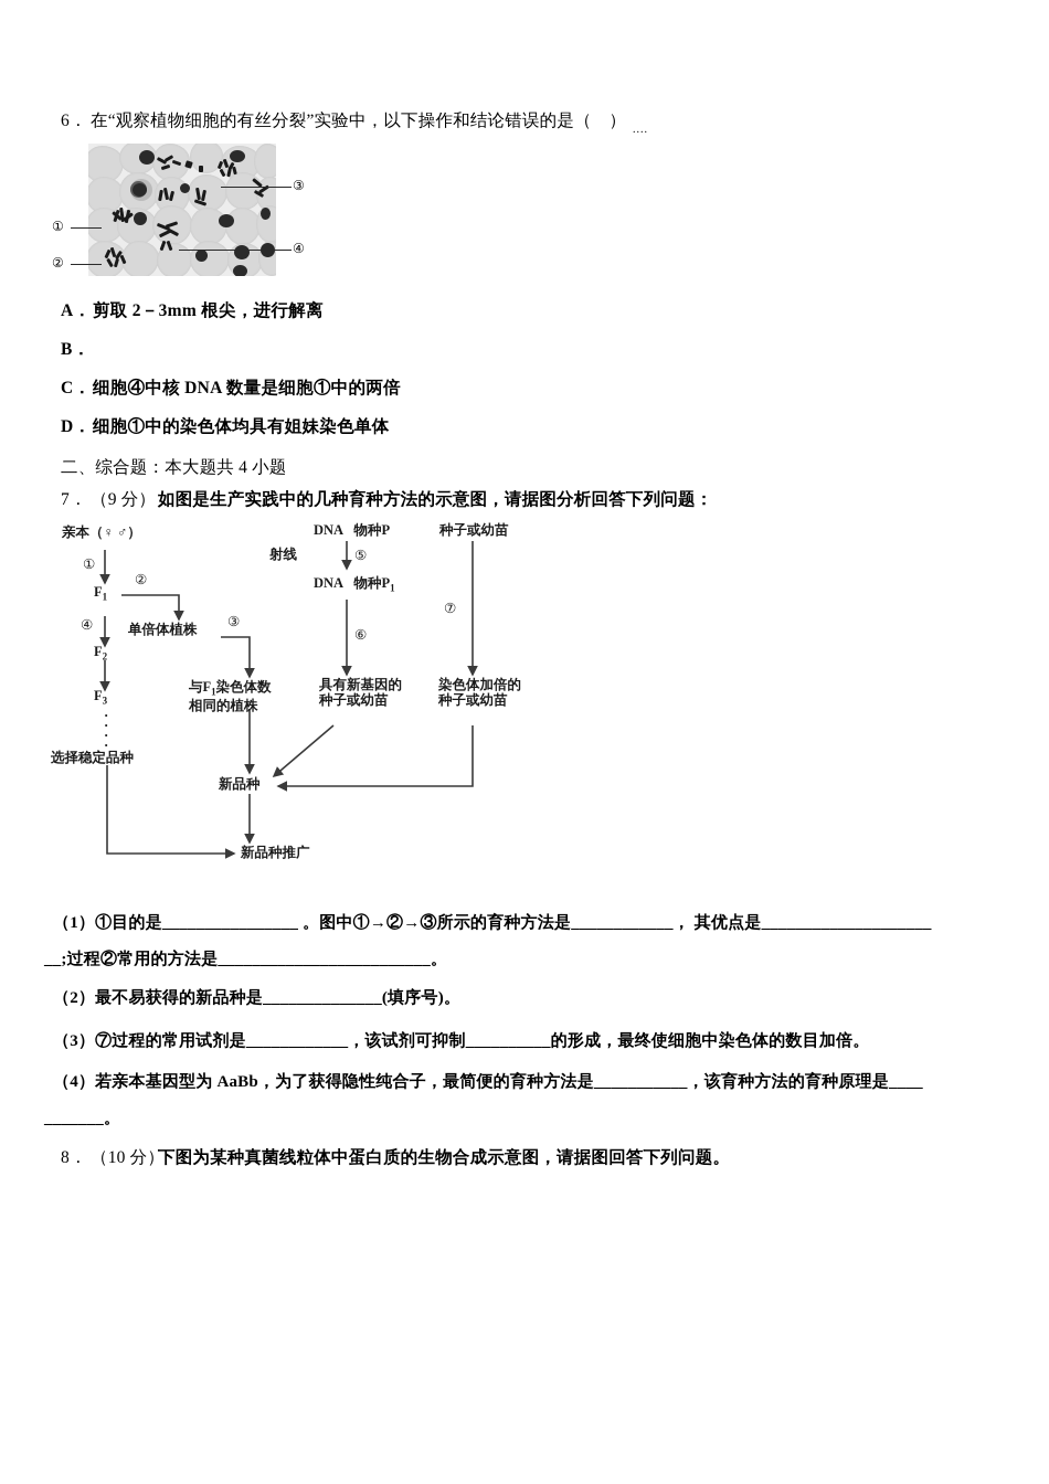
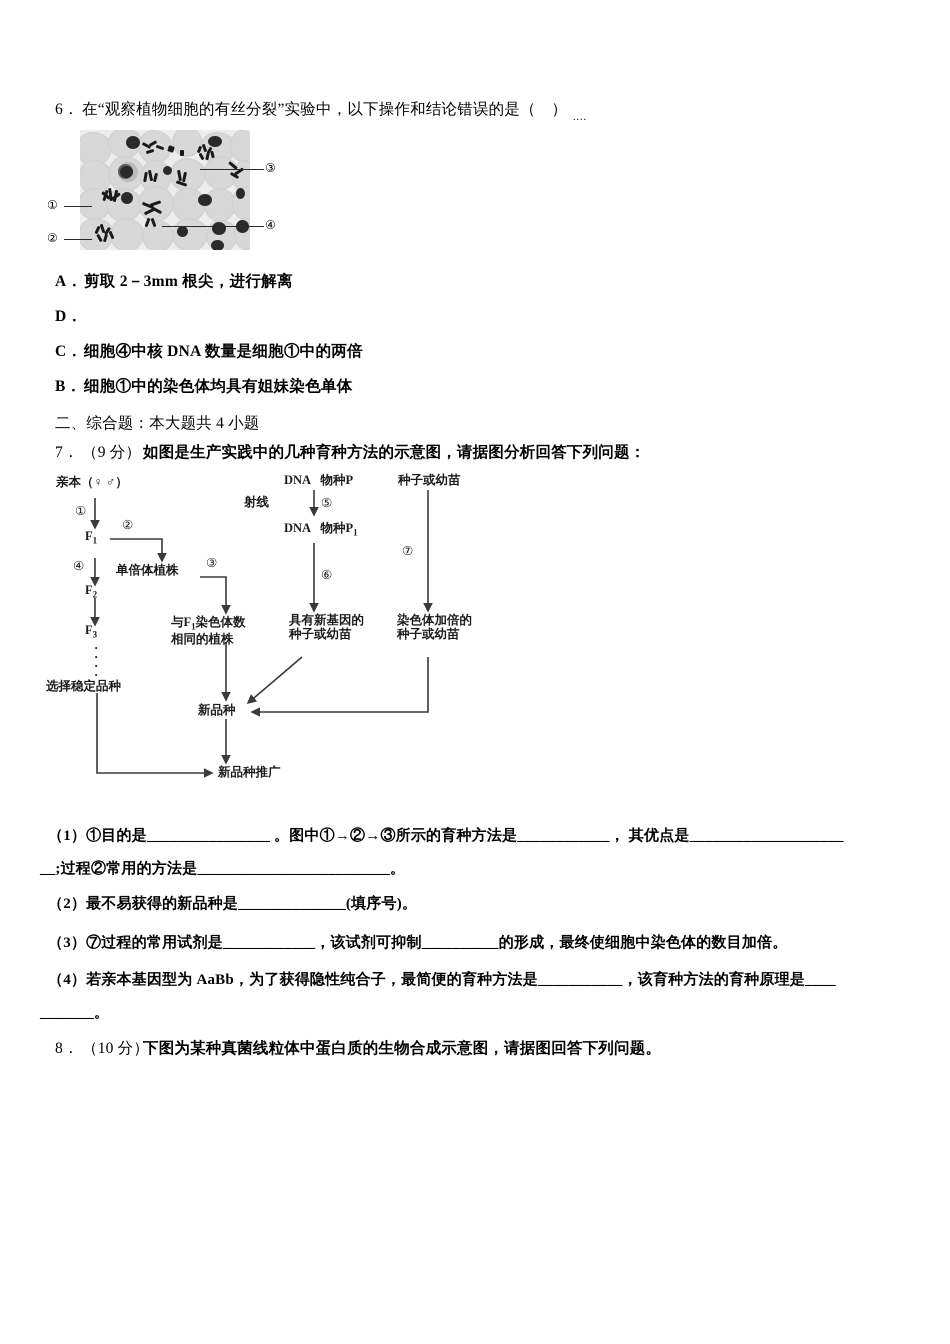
  6．
  在“观察植物细胞的有丝分裂”实验中，以下操作和结论错误的是（ ）
  ....
  ①
  ②
  ③
  ④
  A．
  剪取 2－3mm 根尖，进行解离
- B．
+ D．
  C．
  细胞④中核 DNA 数量是细胞①中的两倍
- D．
+ B．
  细胞①中的染色体均具有姐妹染色单体
  二、综合题：本大题共 4 小题
  7．
  （9 分）
  如图是生产实践中的几种育种方法的示意图，请据图分析回答下列问题：
  亲本（♀ ♂）
  F1
  F2
  F3
  ·
  ·
  ·
  ·
  选择稳定品种
  单倍体植株
  与F1染色体数
  相同的植株
  DNA 物种P
  射线
  DNA 物种P1
  具有新基因的
  种子或幼苗
  种子或幼苗
  染色体加倍的
  种子或幼苗
  新品种
  新品种推广
  ①
  ②
  ③
  ④
  ⑤
  ⑥
  ⑦
  （1）①目的是________________ 。图中①→②→③所示的育种方法是____________， 其优点是____________________
  __;过程②常用的方法是_________________________。
  （2）最不易获得的新品种是______________(填序号)。
  （3）⑦过程的常用试剂是____________，该试剂可抑制__________的形成，最终使细胞中染色体的数目加倍。
  （4）若亲本基因型为 AaBb，为了获得隐性纯合子，最简便的育种方法是___________，该育种方法的育种原理是____
  _______。
  8．
  （10 分）
  下图为某种真菌线粒体中蛋白质的生物合成示意图，请据图回答下列问题。
